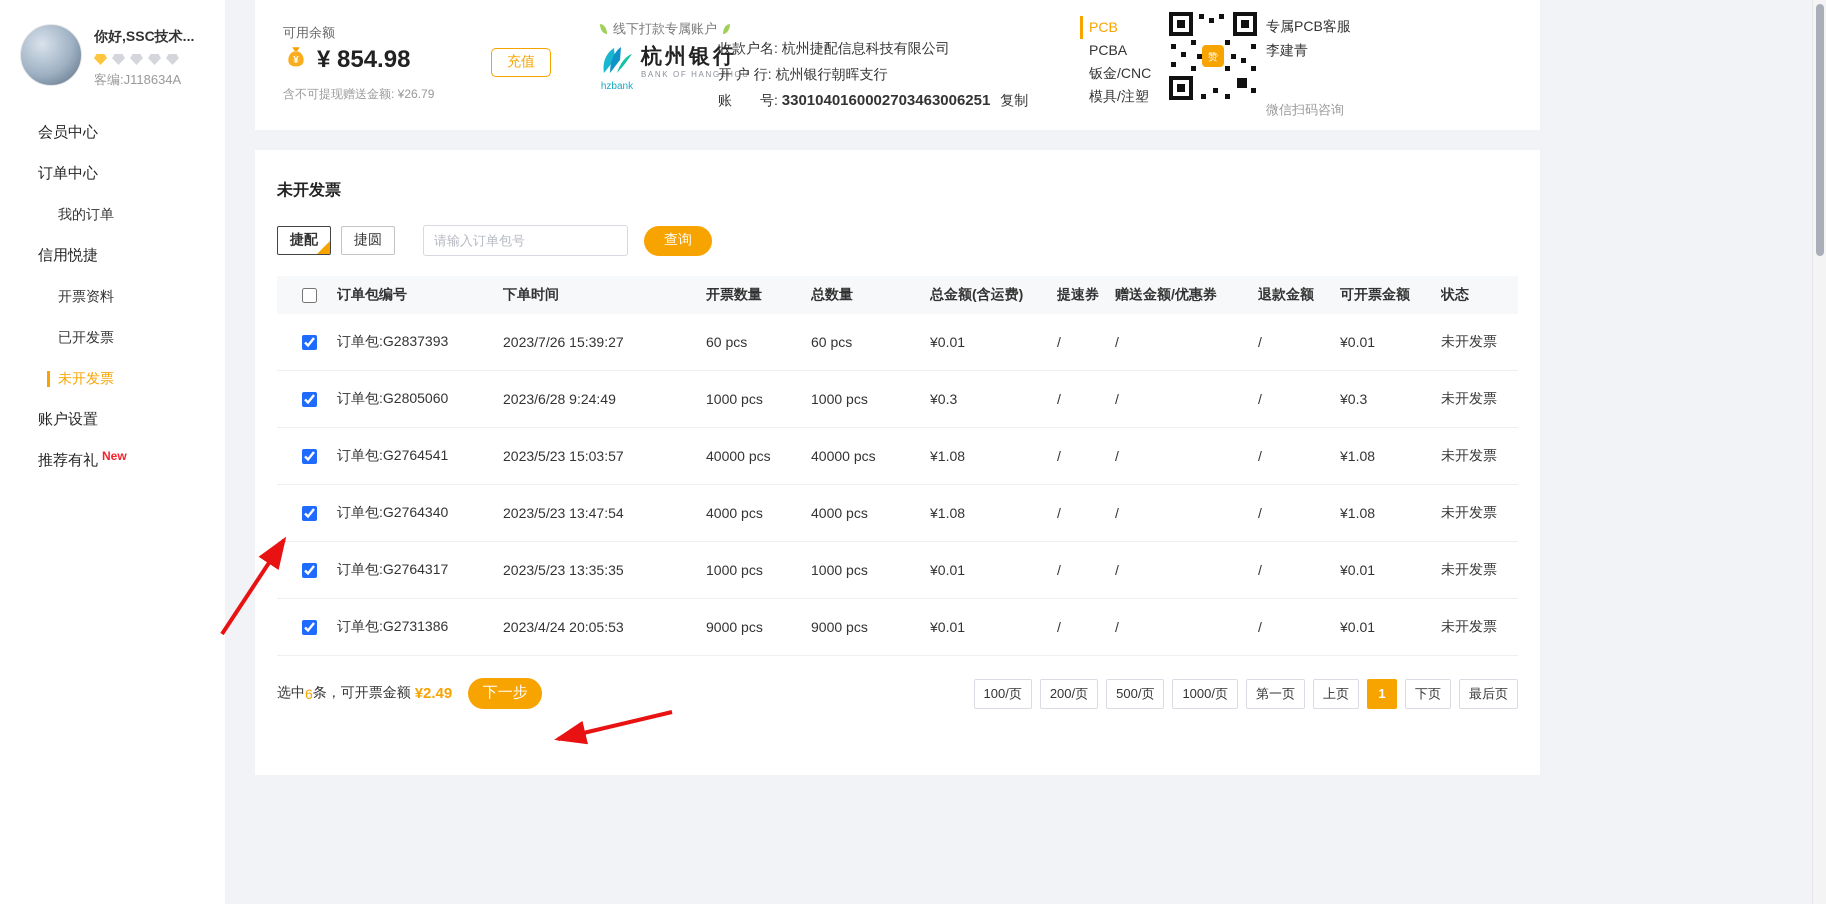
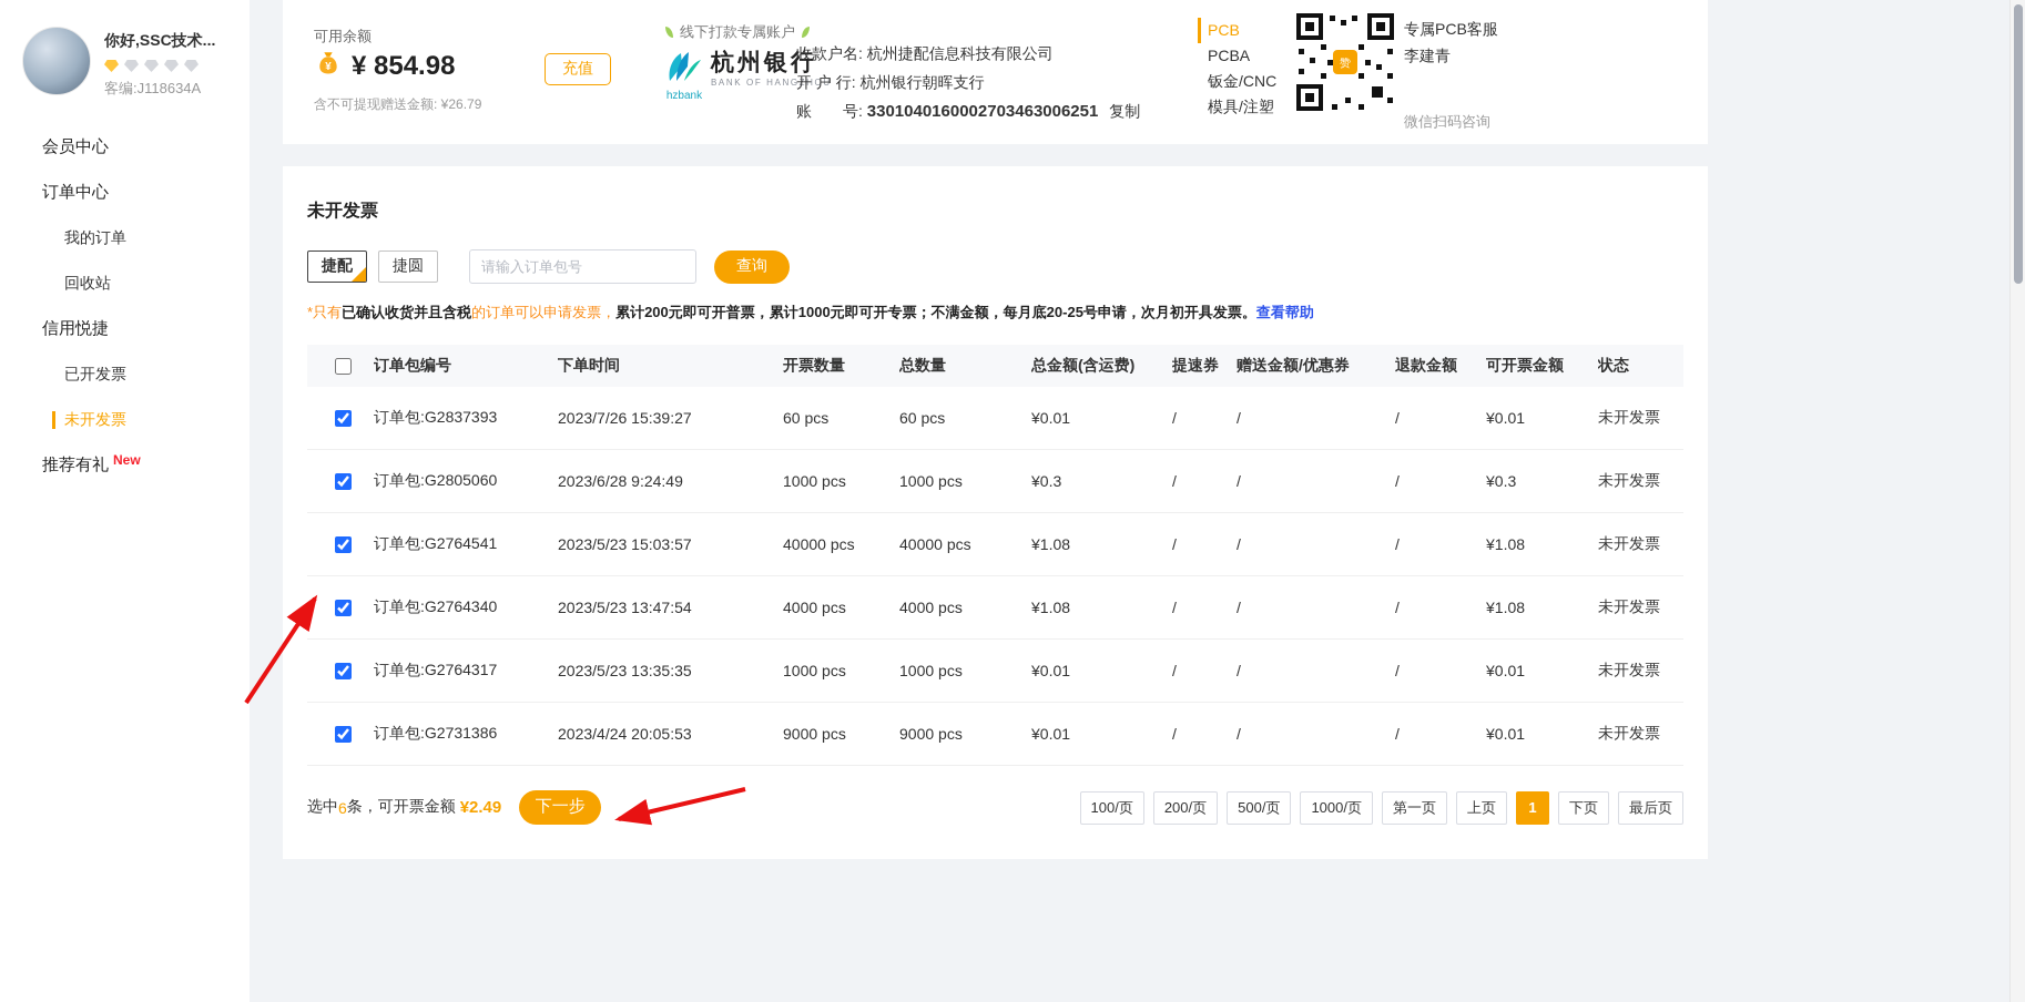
  你好,SSC技术...
  客编:J118634A
  会员中心
  订单中心
  我的订单
+ 回收站
  信用悦捷
- 开票资料
  已开发票
  未开发票
- 账户设置
  推荐有礼 New
  可用余额
  ¥
  ¥ 854.98
  充值
  含不可提现赠送金额: ¥26.79
  线下打款专属账户
  hzbank
  杭州银行
  BANK OF HANGZHOU
  收款户名: 杭州捷配信息科技有限公司
  开 户 行: 杭州银行朝晖支行
  账 号: 3301040160002703463006251 复制
  PCB
  PCBA
  钣金/CNC
  模具/注塑
  赞
  专属PCB客服
  李建青
  微信扫码咨询
  未开发票
  捷配
  捷圆
  请输入订单包号
  查询
+ *只有已确认收货并且含税的订单可以申请发票，累计200元即可开普票，累计1000元即可开专票；不满金额，每月底20-25号申请，次月初开具发票。查看帮助
  订单包编号
  下单时间
  开票数量
  总数量
  总金额(含运费)
  提速券
  赠送金额/优惠券
  退款金额
  可开票金额
  状态
  订单包:G2837393
  2023/7/26 15:39:27
  60 pcs
  60 pcs
  ¥0.01
  /
  /
  /
  ¥0.01
  未开发票
  订单包:G2805060
  2023/6/28 9:24:49
  1000 pcs
  1000 pcs
  ¥0.3
  /
  /
  /
  ¥0.3
  未开发票
  订单包:G2764541
  2023/5/23 15:03:57
  40000 pcs
  40000 pcs
  ¥1.08
  /
  /
  /
  ¥1.08
  未开发票
  订单包:G2764340
  2023/5/23 13:47:54
  4000 pcs
  4000 pcs
  ¥1.08
  /
  /
  /
  ¥1.08
  未开发票
  订单包:G2764317
  2023/5/23 13:35:35
  1000 pcs
  1000 pcs
  ¥0.01
  /
  /
  /
  ¥0.01
  未开发票
  订单包:G2731386
  2023/4/24 20:05:53
  9000 pcs
  9000 pcs
  ¥0.01
  /
  /
  /
  ¥0.01
  未开发票
  选中
  6
  条，可开票金额
  ¥2.49
  下一步
  100/页
  200/页
  500/页
  1000/页
  第一页
  上页
  1
  下页
  最后页
